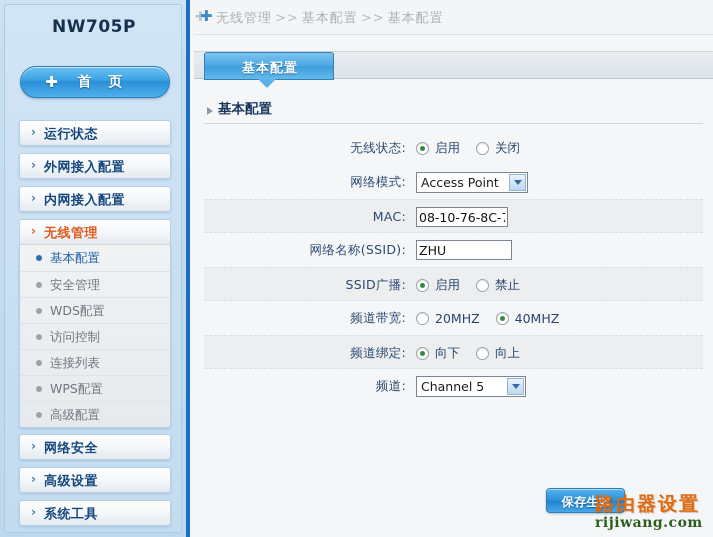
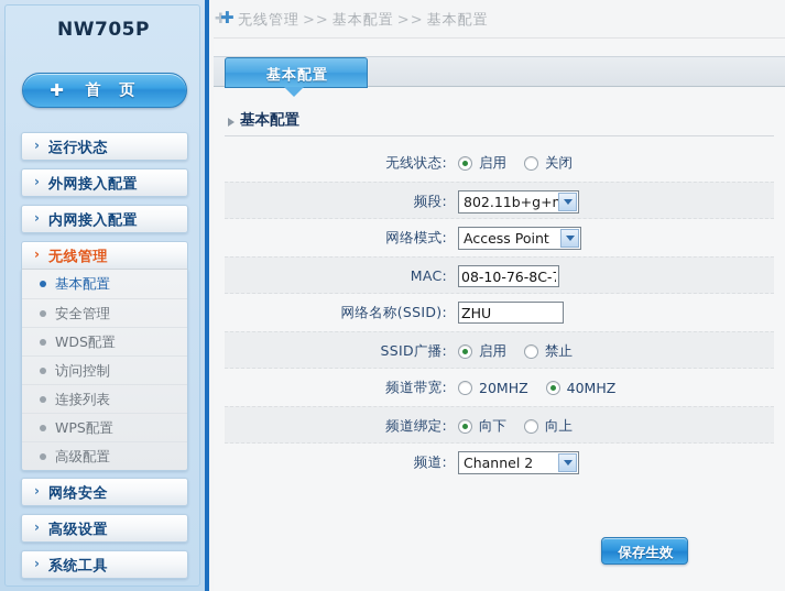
  NW705P
  ✚
  首 页
  ›
  运行状态
  ›
  外网接入配置
  ›
  内网接入配置
  ›
  无线管理
  基本配置
  安全管理
  WDS配置
  访问控制
  连接列表
  WPS配置
  高级配置
  ›
  网络安全
  ›
  高级设置
  ›
  系统工具
  ✚
  ✚
  无线管理 >> 基本配置 >> 基本配置
  基本配置
  基本配置
  无线状态:
  启用
  关闭
+ 频段:
+ 802.11b+g+n
  网络模式:
  Access Point
  MAC:
  08-10-76-8C-
  网络名称(SSID):
  ZHU
  SSID广播:
  启用
  禁止
  频道带宽:
  20MHZ
  40MHZ
  频道绑定:
  向下
  向上
  频道:
- Channel 5
+ Channel 2
  保存生效
- 路由器设置
- rijiwang.com
